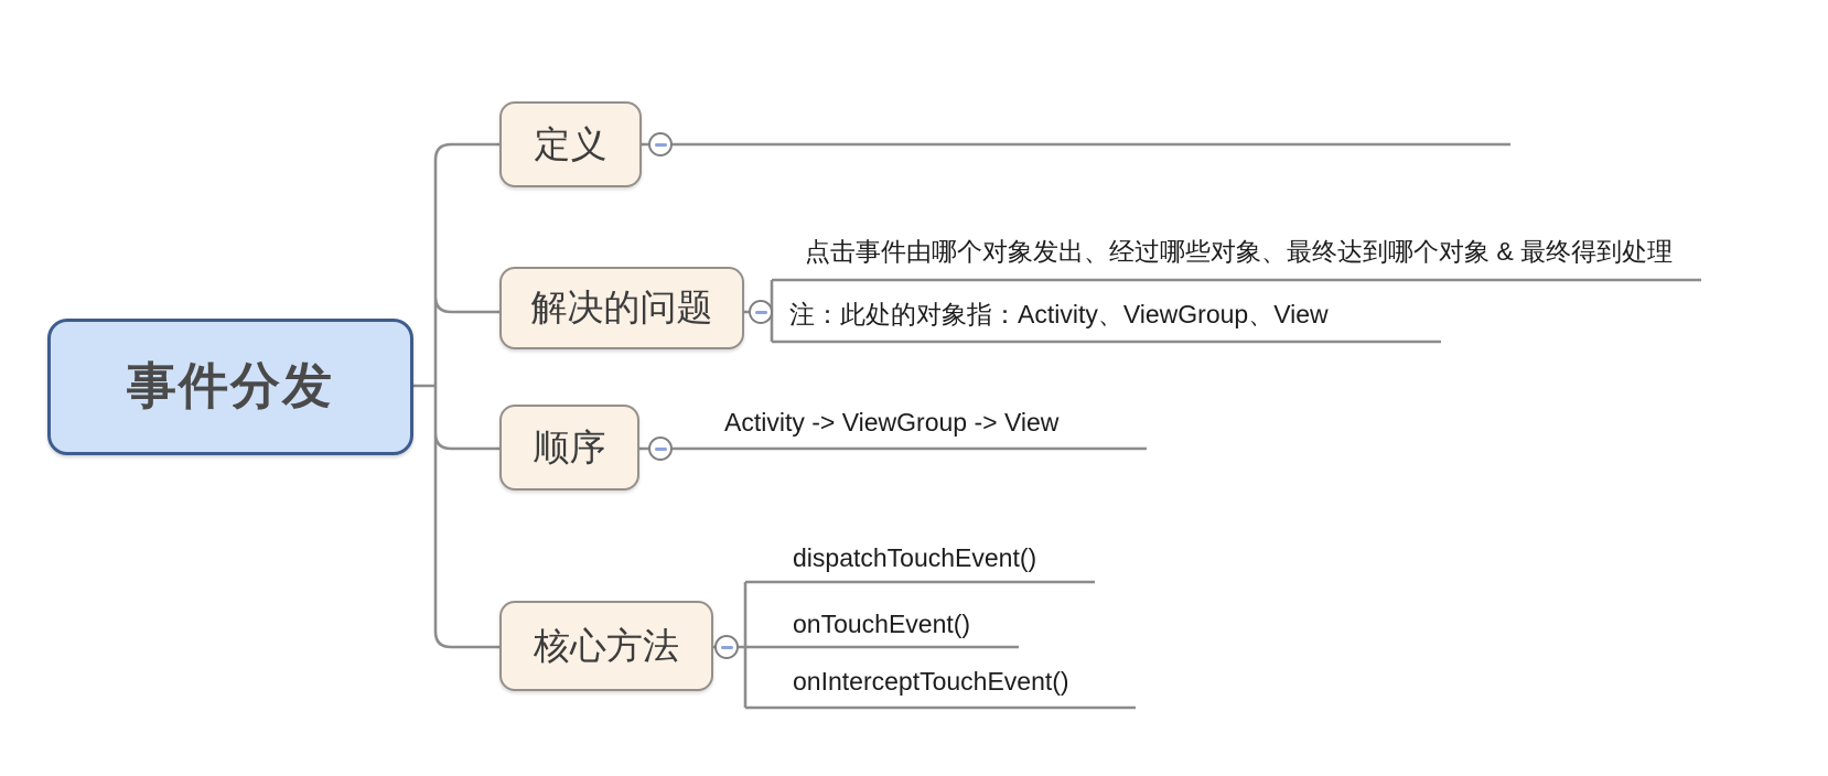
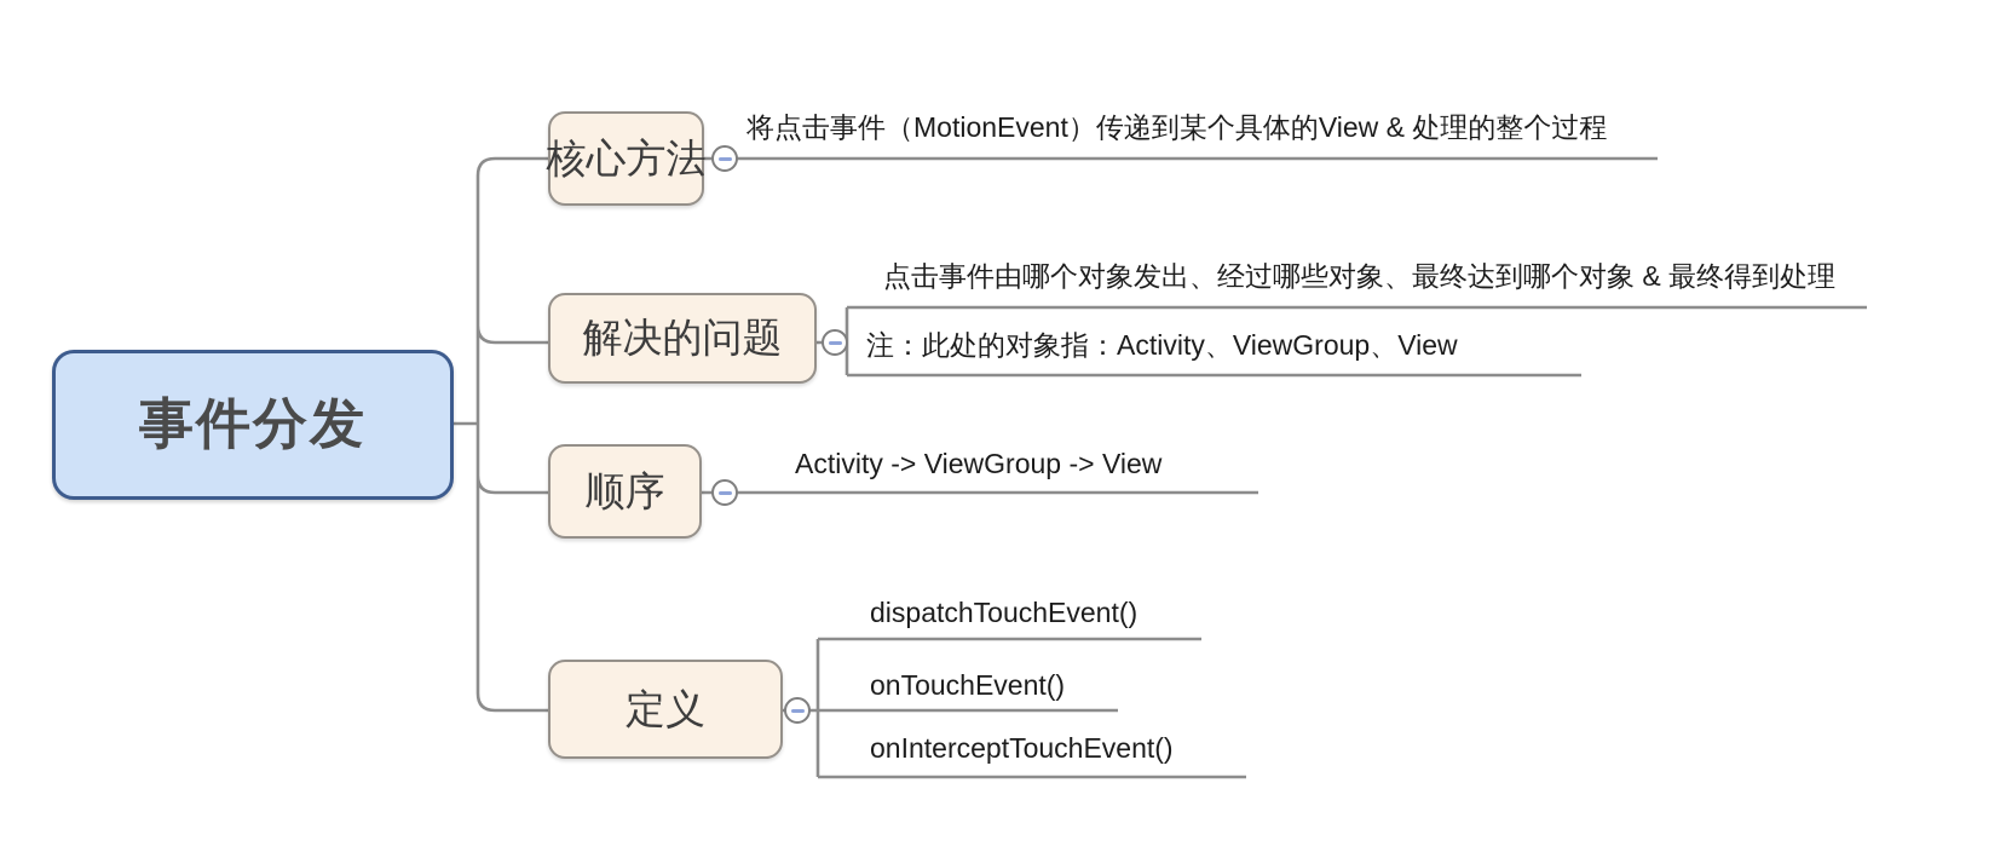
  事件分发
- 定义
+ 核心方法
  解决的问题
  顺序
- 核心方法
+ 定义
+ 将点击事件（MotionEvent）传递到某个具体的View & 处理的整个过程
  点击事件由哪个对象发出、经过哪些对象、最终达到哪个对象 & 最终得到处理
  注：此处的对象指：Activity、ViewGroup、View
  Activity -> ViewGroup -> View
  dispatchTouchEvent()
  onTouchEvent()
  onInterceptTouchEvent()
